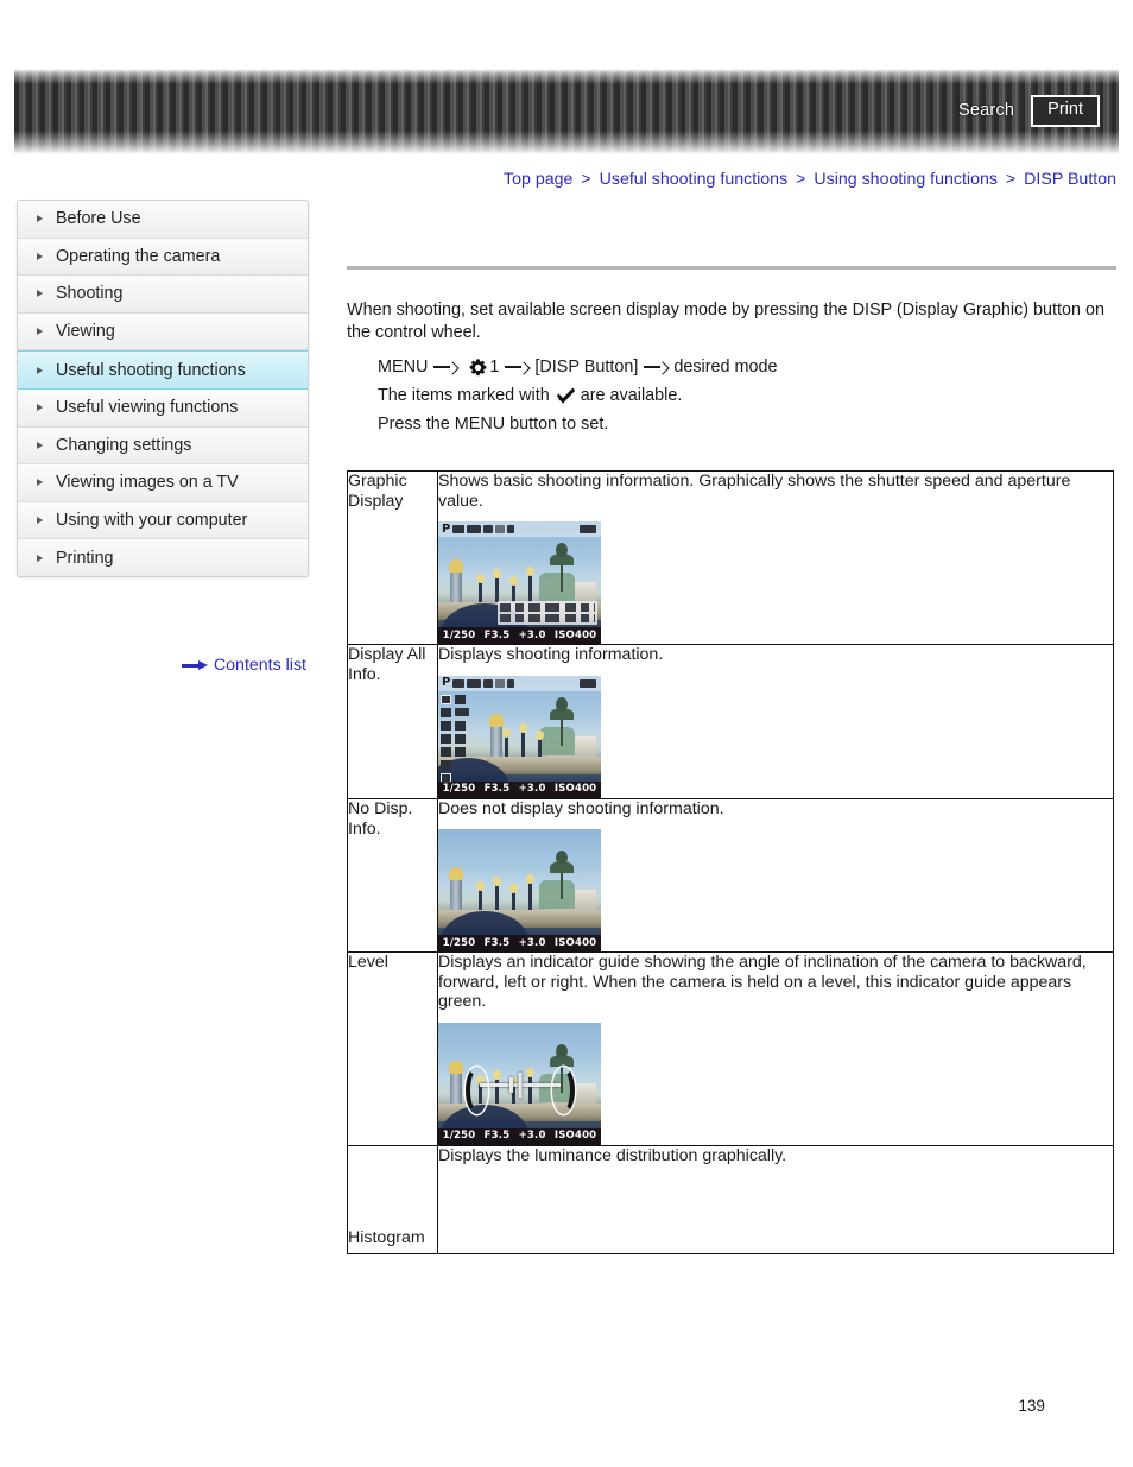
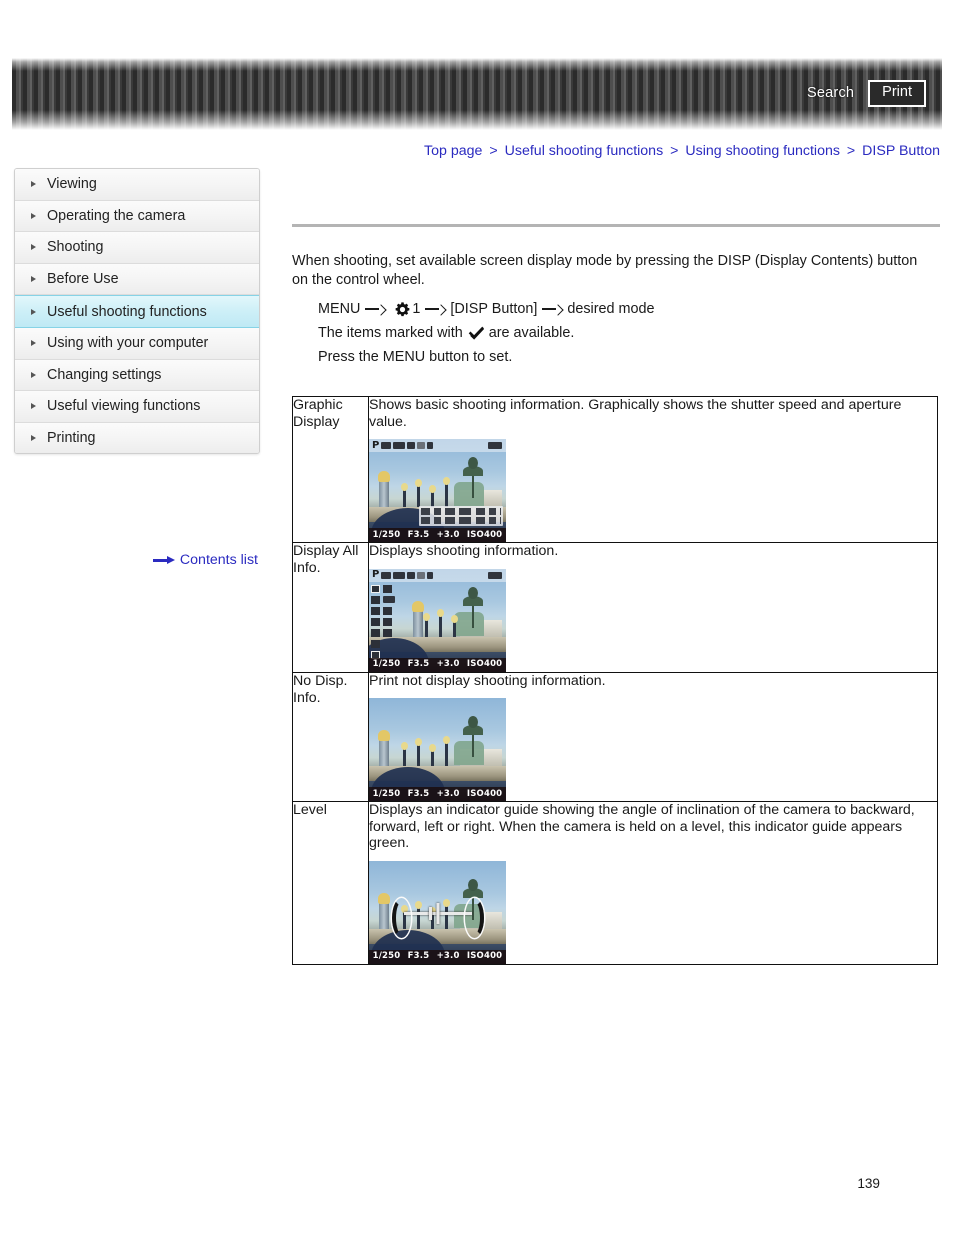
  Search
  Print
  Top page > Useful shooting functions > Using shooting functions > DISP Button
- Before Use
+ Viewing
  Operating the camera
  Shooting
- Viewing
+ Before Use
  Useful shooting functions
- Useful viewing functions
+ Using with your computer
  Changing settings
- Viewing images on a TV
- Using with your computer
+ Useful viewing functions
  Printing
  Contents list
- When shooting, set available screen display mode by pressing the DISP (Display Graphic) button on the control wheel.
+ When shooting, set available screen display mode by pressing the DISP (Display Contents) button on the control wheel.
  MENU
  1
  [DISP Button]
  desired mode
  The items marked with
  are available.
  Press the MENU button to set.
  Graphic Display	Shows basic shooting information. Graphically shows the shutter speed and aperture value. P 1/250 F3.5 +3.0 ISO400
  Display All Info.	Displays shooting information. P 1/250 F3.5 +3.0 ISO400
- No Disp. Info.	Does not display shooting information. 1/250 F3.5 +3.0 ISO400
+ No Disp. Info.	Print not display shooting information. 1/250 F3.5 +3.0 ISO400
  Level	Displays an indicator guide showing the angle of inclination of the camera to backward, forward, left or right. When the camera is held on a level, this indicator guide appears green. 1/250 F3.5 +3.0 ISO400
- Histogram	Displays the luminance distribution graphically.
  139
